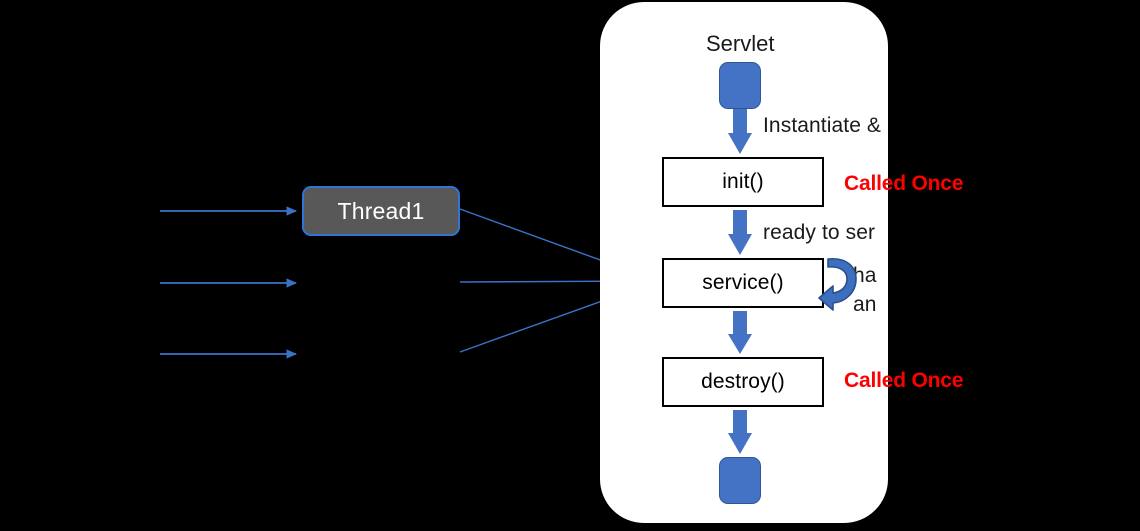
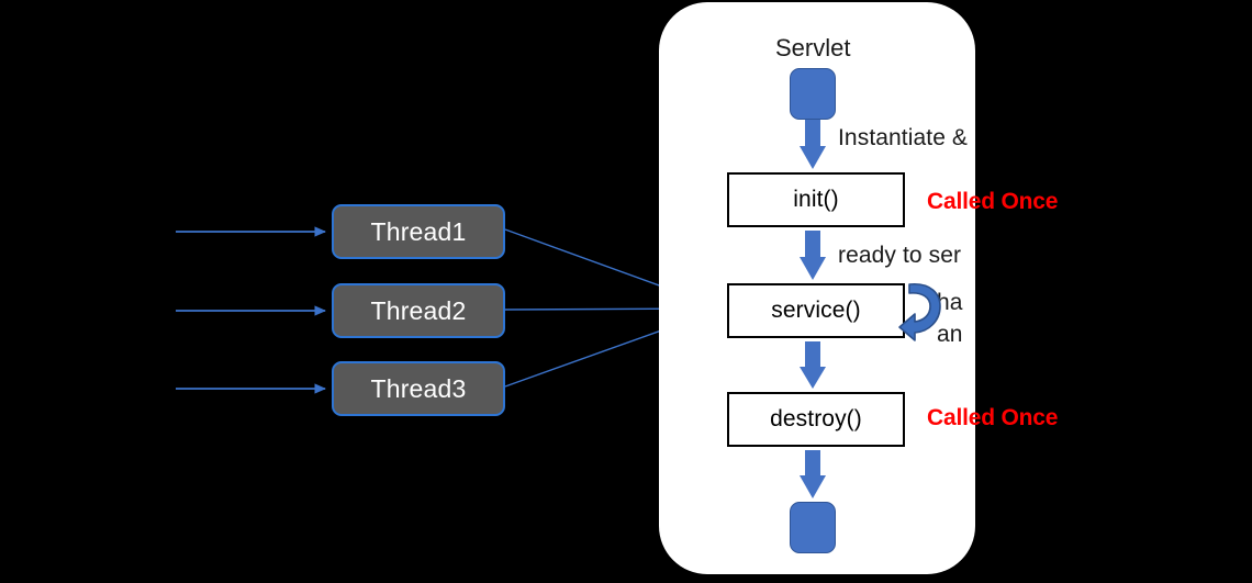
  Thread1
+ Thread2
+ Thread3
  Servlet
  init()
  service()
  destroy()
  Instantiate &
  ready to ser
  ha
  an
  Called Once
  Called Once
